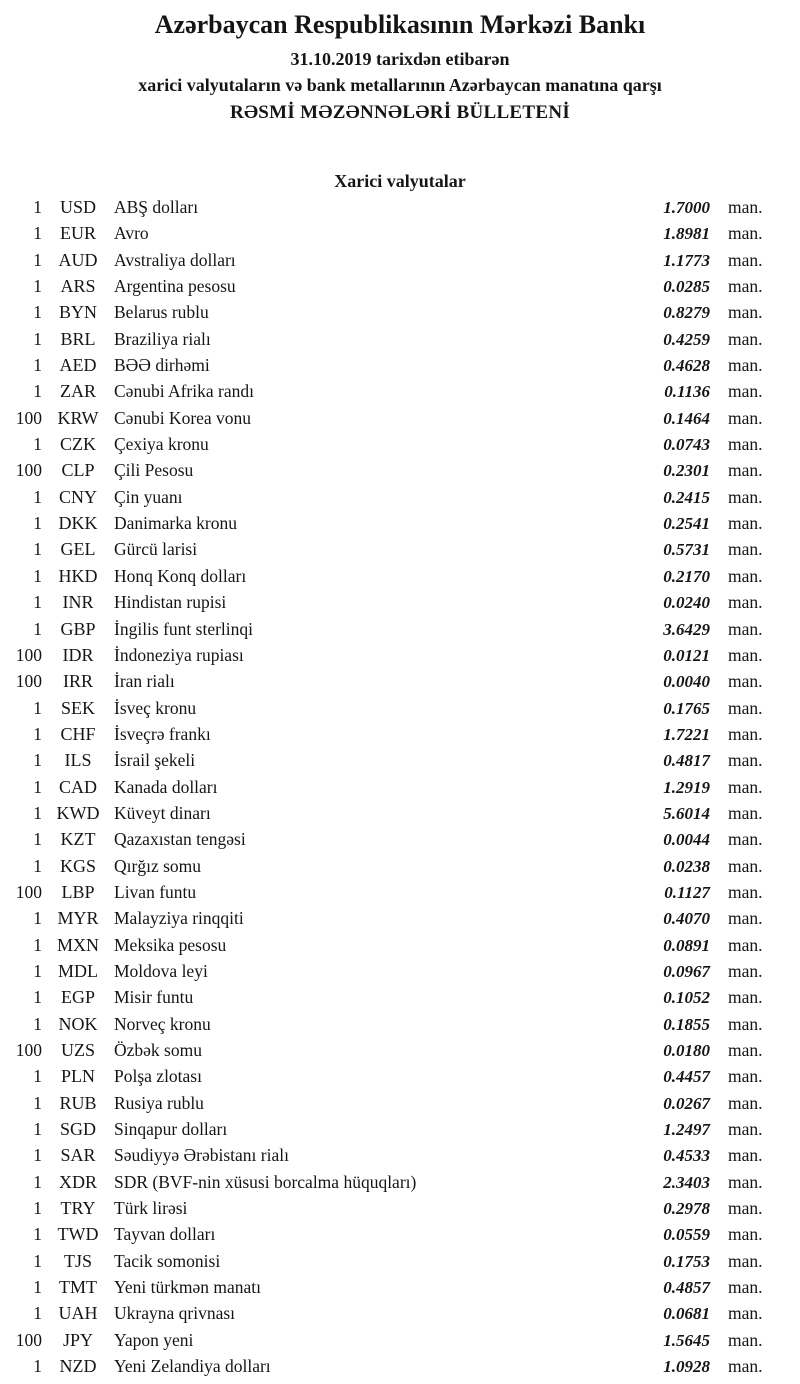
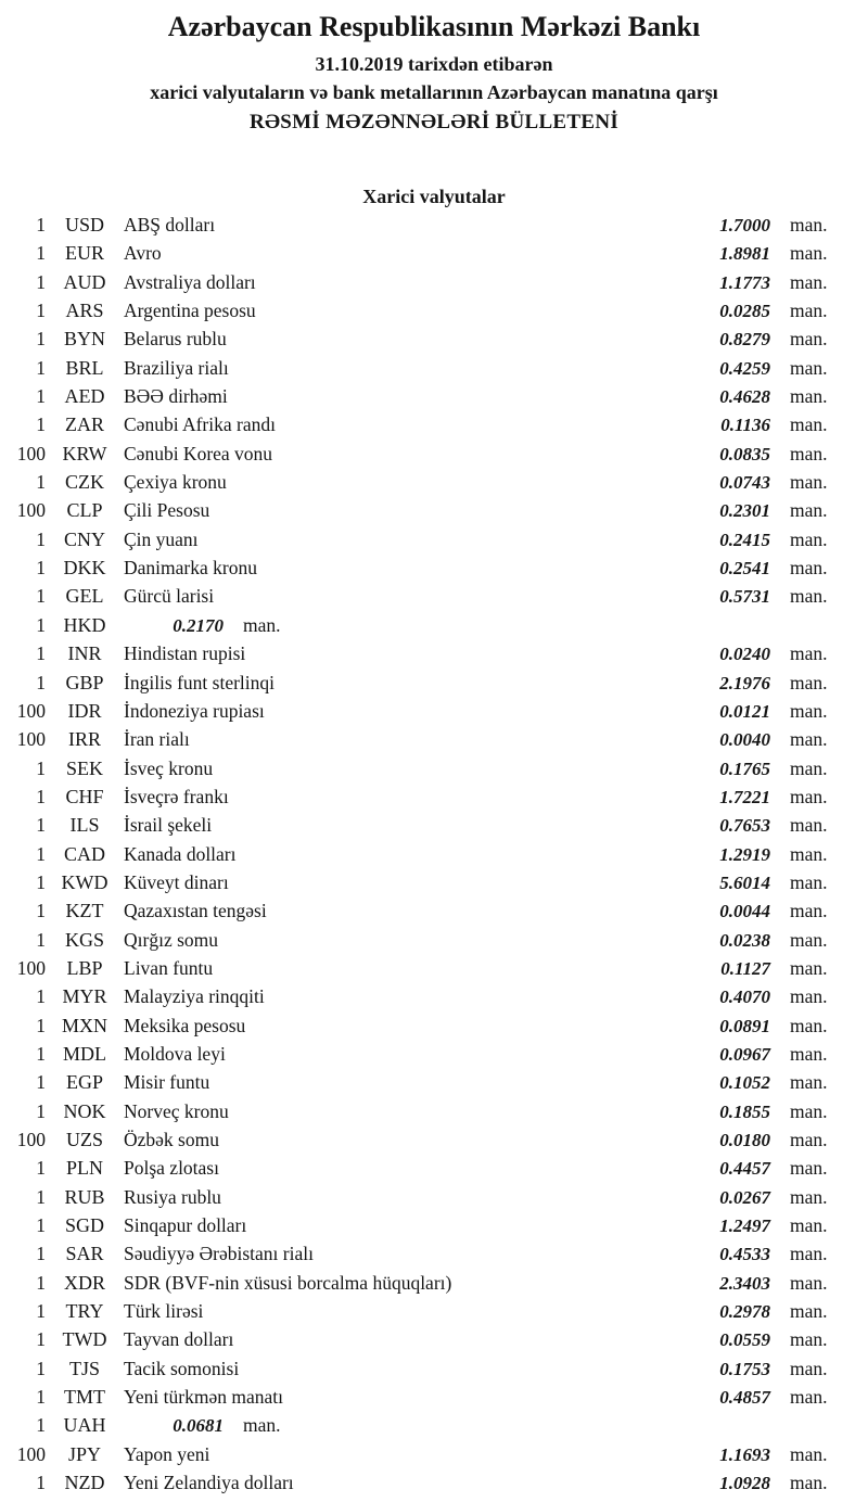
  Azərbaycan Respublikasının Mərkəzi Bankı
  31.10.2019 tarixdən etibarən
  xarici valyutaların və bank metallarının Azərbaycan manatına qarşı
  RƏSMİ MƏZƏNNƏLƏRİ BÜLLETENİ
  Xarici valyutalar
  1
  USD
  ABŞ dolları
  1.7000
  man.
  1
  EUR
  Avro
  1.8981
  man.
  1
  AUD
  Avstraliya dolları
  1.1773
  man.
  1
  ARS
  Argentina pesosu
  0.0285
  man.
  1
  BYN
  Belarus rublu
  0.8279
  man.
  1
  BRL
  Braziliya rialı
  0.4259
  man.
  1
  AED
  BƏƏ dirhəmi
  0.4628
  man.
  1
  ZAR
  Cənubi Afrika randı
  0.1136
  man.
  100
  KRW
  Cənubi Korea vonu
- 0.1464
+ 0.0835
  man.
  1
  CZK
  Çexiya kronu
  0.0743
  man.
  100
  CLP
  Çili Pesosu
  0.2301
  man.
  1
  CNY
  Çin yuanı
  0.2415
  man.
  1
  DKK
  Danimarka kronu
  0.2541
  man.
  1
  GEL
  Gürcü larisi
  0.5731
  man.
  1
  HKD
- Honq Konq dolları
  0.2170
  man.
  1
  INR
  Hindistan rupisi
  0.0240
  man.
  1
  GBP
  İngilis funt sterlinqi
- 3.6429
+ 2.1976
  man.
  100
  IDR
  İndoneziya rupiası
  0.0121
  man.
  100
  IRR
  İran rialı
  0.0040
  man.
  1
  SEK
  İsveç kronu
  0.1765
  man.
  1
  CHF
  İsveçrə frankı
  1.7221
  man.
  1
  ILS
  İsrail şekeli
- 0.4817
+ 0.7653
  man.
  1
  CAD
  Kanada dolları
  1.2919
  man.
  1
  KWD
  Küveyt dinarı
  5.6014
  man.
  1
  KZT
  Qazaxıstan tengəsi
  0.0044
  man.
  1
  KGS
  Qırğız somu
  0.0238
  man.
  100
  LBP
  Livan funtu
  0.1127
  man.
  1
  MYR
  Malayziya rinqqiti
  0.4070
  man.
  1
  MXN
  Meksika pesosu
  0.0891
  man.
  1
  MDL
  Moldova leyi
  0.0967
  man.
  1
  EGP
  Misir funtu
  0.1052
  man.
  1
  NOK
  Norveç kronu
  0.1855
  man.
  100
  UZS
  Özbək somu
  0.0180
  man.
  1
  PLN
  Polşa zlotası
  0.4457
  man.
  1
  RUB
  Rusiya rublu
  0.0267
  man.
  1
  SGD
  Sinqapur dolları
  1.2497
  man.
  1
  SAR
  Səudiyyə Ərəbistanı rialı
  0.4533
  man.
  1
  XDR
  SDR (BVF-nin xüsusi borcalma hüquqları)
  2.3403
  man.
  1
  TRY
  Türk lirəsi
  0.2978
  man.
  1
  TWD
  Tayvan dolları
  0.0559
  man.
  1
  TJS
  Tacik somonisi
  0.1753
  man.
  1
  TMT
  Yeni türkmən manatı
  0.4857
  man.
  1
  UAH
- Ukrayna qrivnası
  0.0681
  man.
  100
  JPY
  Yapon yeni
- 1.5645
+ 1.1693
  man.
  1
  NZD
  Yeni Zelandiya dolları
  1.0928
  man.
